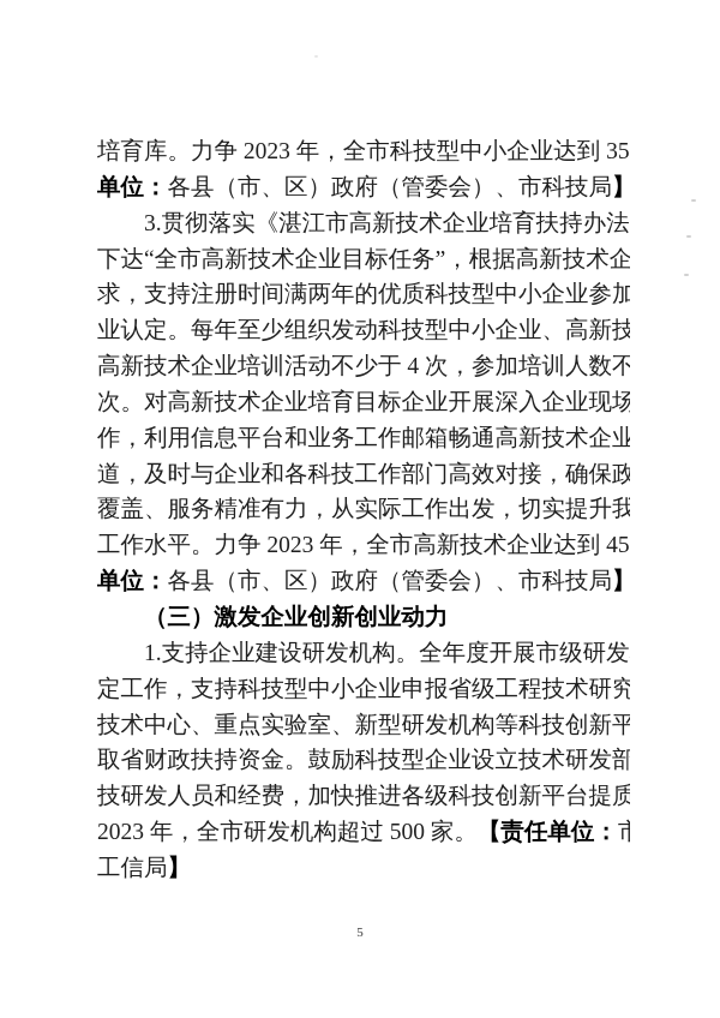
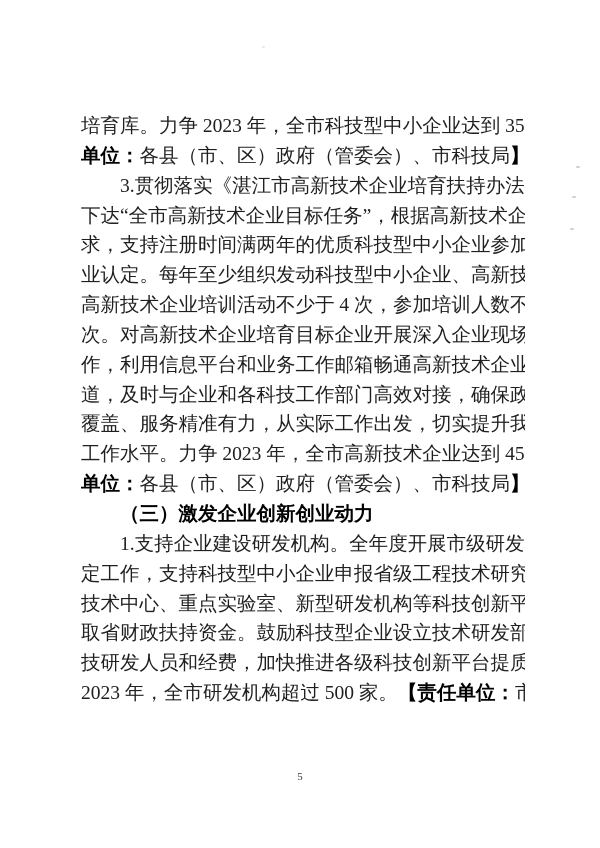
  培育库。力争 2023 年，全市科技型中小企业达到 35
  单位：各县（市、区）政府（管委会）、市科技局】
  3.贯彻落实《湛江市高新技术企业培育扶持办法
  下达“全市高新技术企业目标任务”，根据高新技术企
  求，支持注册时间满两年的优质科技型中小企业参加
  业认定。每年至少组织发动科技型中小企业、高新技
  高新技术企业培训活动不少于 4 次，参加培训人数不
  次。对高新技术企业培育目标企业开展深入企业现场
  作，利用信息平台和业务工作邮箱畅通高新技术企业
  道，及时与企业和各科技工作部门高效对接，确保政
  覆盖、服务精准有力，从实际工作出发，切实提升我
  工作水平。力争 2023 年，全市高新技术企业达到 45
  单位：各县（市、区）政府（管委会）、市科技局】
  （三）激发企业创新创业动力
  1.支持企业建设研发机构。全年度开展市级研发
  定工作，支持科技型中小企业申报省级工程技术研究
  技术中心、重点实验室、新型研发机构等科技创新平
  取省财政扶持资金。鼓励科技型企业设立技术研发部
  技研发人员和经费，加快推进各级科技创新平台提质
  2023 年，全市研发机构超过 500 家。【责任单位：市
- 工信局】
  5
